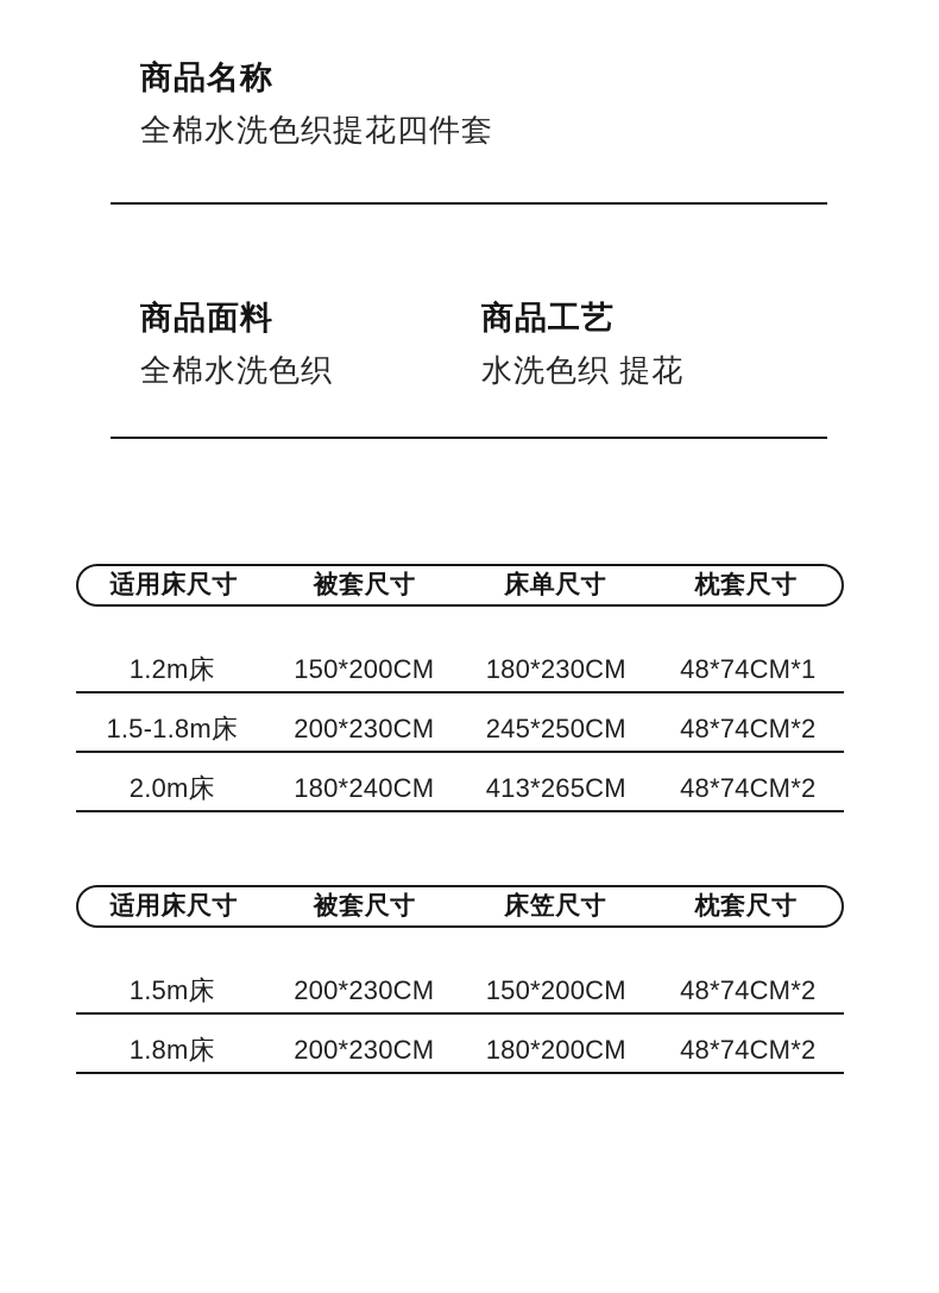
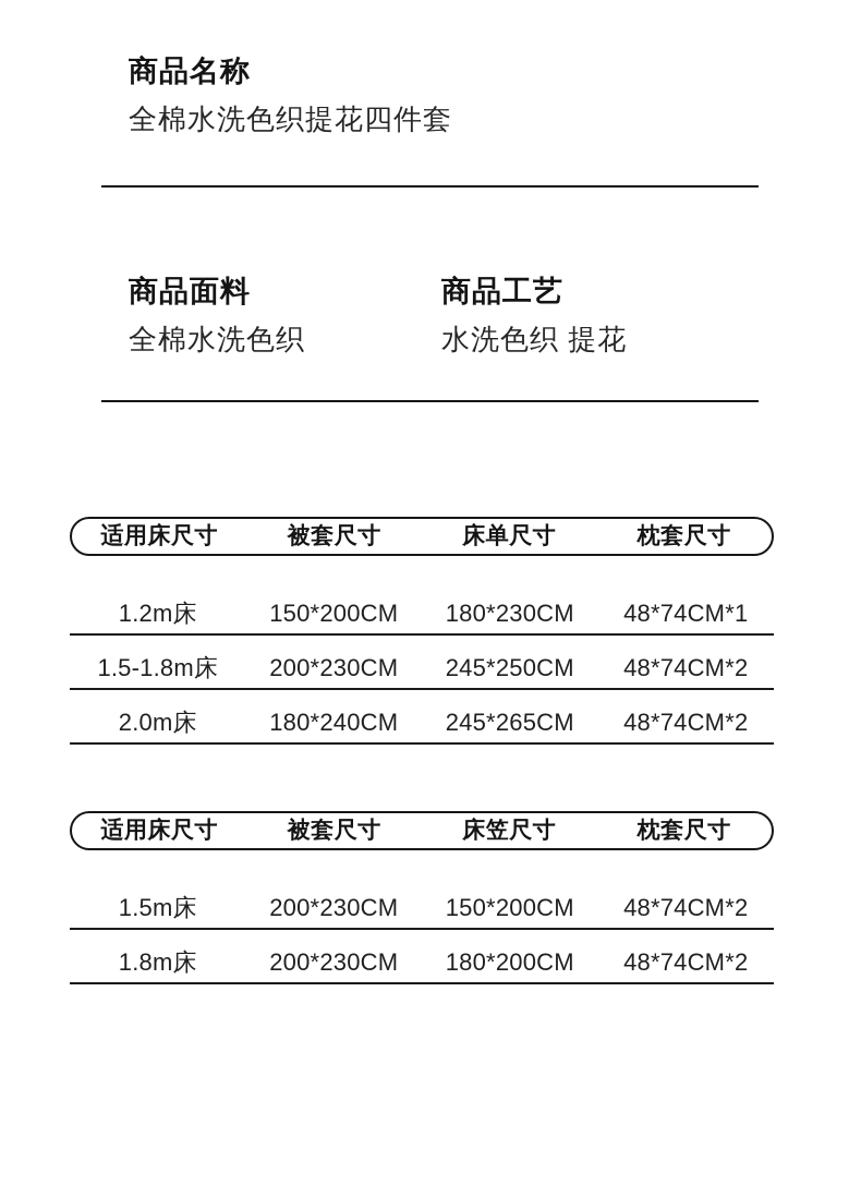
  商品名称
  全棉水洗色织提花四件套
  商品面料
  全棉水洗色织
  商品工艺
  水洗色织 提花
  适用床尺寸
  被套尺寸
  床单尺寸
  枕套尺寸
  1.2m床
  150*200CM
  180*230CM
  48*74CM*1
  1.5-1.8m床
  200*230CM
  245*250CM
  48*74CM*2
  2.0m床
  180*240CM
- 413*265CM
+ 245*265CM
  48*74CM*2
  适用床尺寸
  被套尺寸
  床笠尺寸
  枕套尺寸
  1.5m床
  200*230CM
  150*200CM
  48*74CM*2
  1.8m床
  200*230CM
  180*200CM
  48*74CM*2
